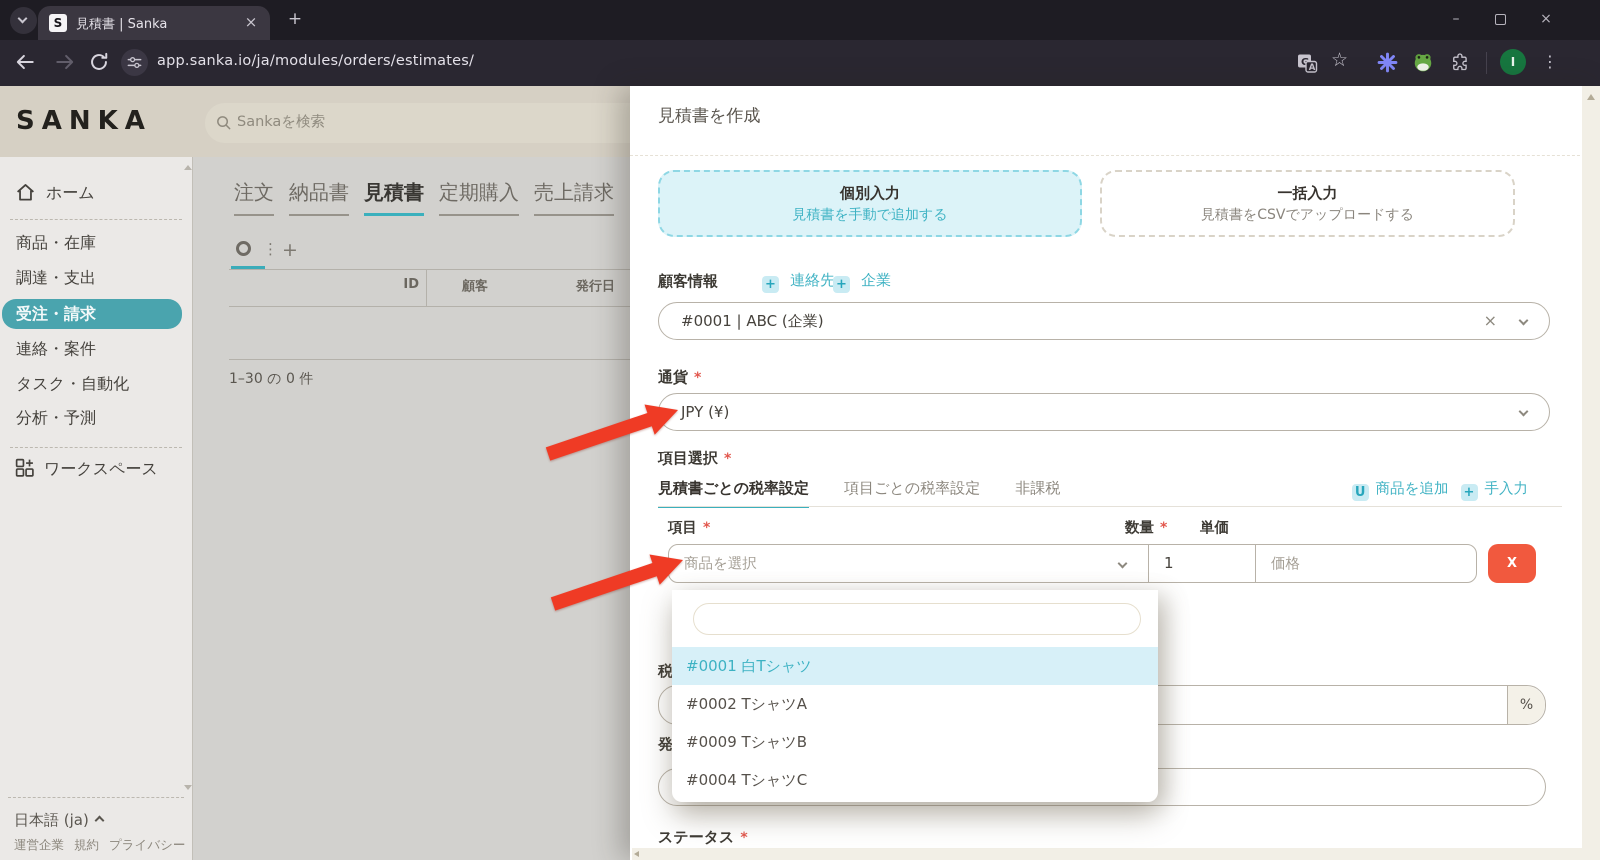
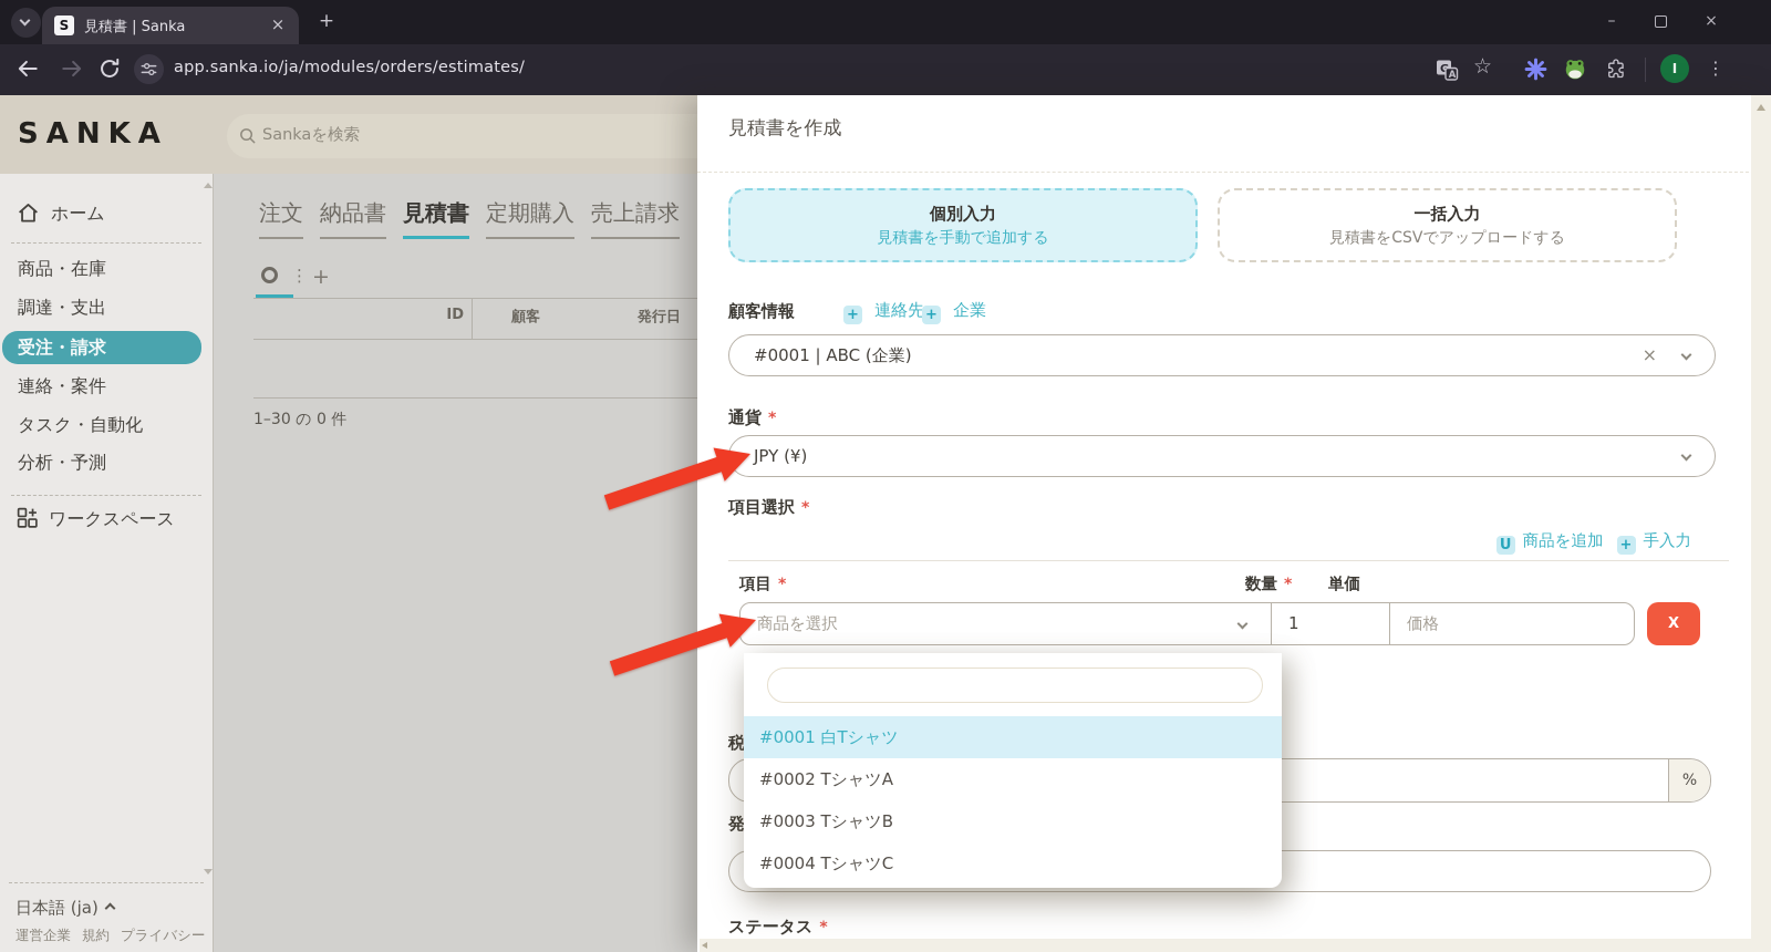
  S
  見積書 | Sanka
  ×
  +
  –
  ×
  app.sanka.io/ja/modules/orders/estimates/
  G
  A
  ☆
  I
  ⋮
  SANKA
  Sankaを検索
  ホーム
  商品・在庫
  調達・支出
  受注・請求
  連絡・案件
  タスク・自動化
  分析・予測
  ワークスペース
  日本語 (ja)
  運営企業 規約 プライバシー
  注文
  納品書
  見積書
  定期購入
  売上請求
  ⋮
  +
  ID
  顧客
  発行日
  1–30 の 0 件
  見積書を作成
  個別入力
  見積書を手動で追加する
  一括入力
  見積書をCSVでアップロードする
  顧客情報
  + 連絡先
  + 企業
  #0001 | ABC (企業)
  ×
  通貨 *
  JPY (¥)
  項目選択 *
- 見積書ごとの税率設定 項目ごとの税率設定 非課税
  U 商品を追加 + 手入力
  項目 *
  数量 *
  単価
  商品を選択
  1
  価格
  X
  税
  %
  発
  ステータス *
  #0001 白Tシャツ
  #0002 TシャツA
- #0009 TシャツB
+ #0003 TシャツB
  #0004 TシャツC
